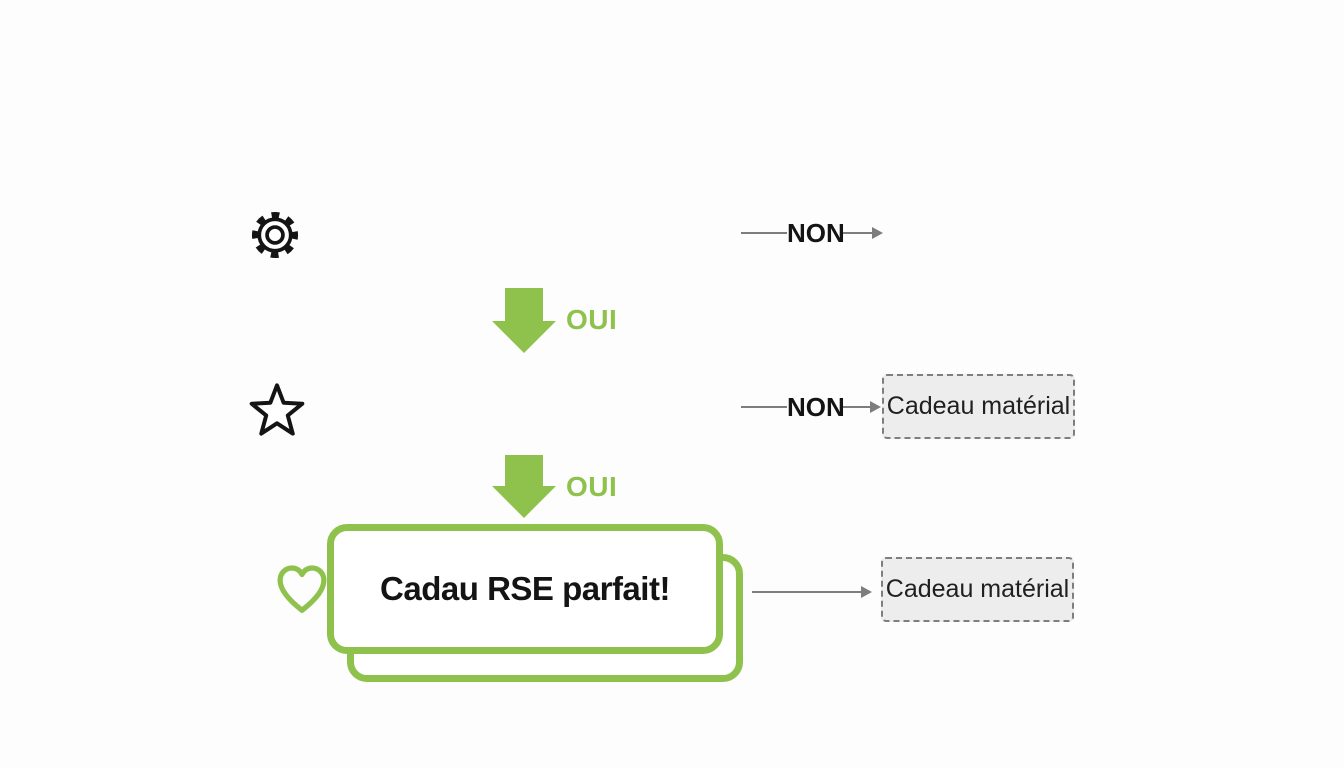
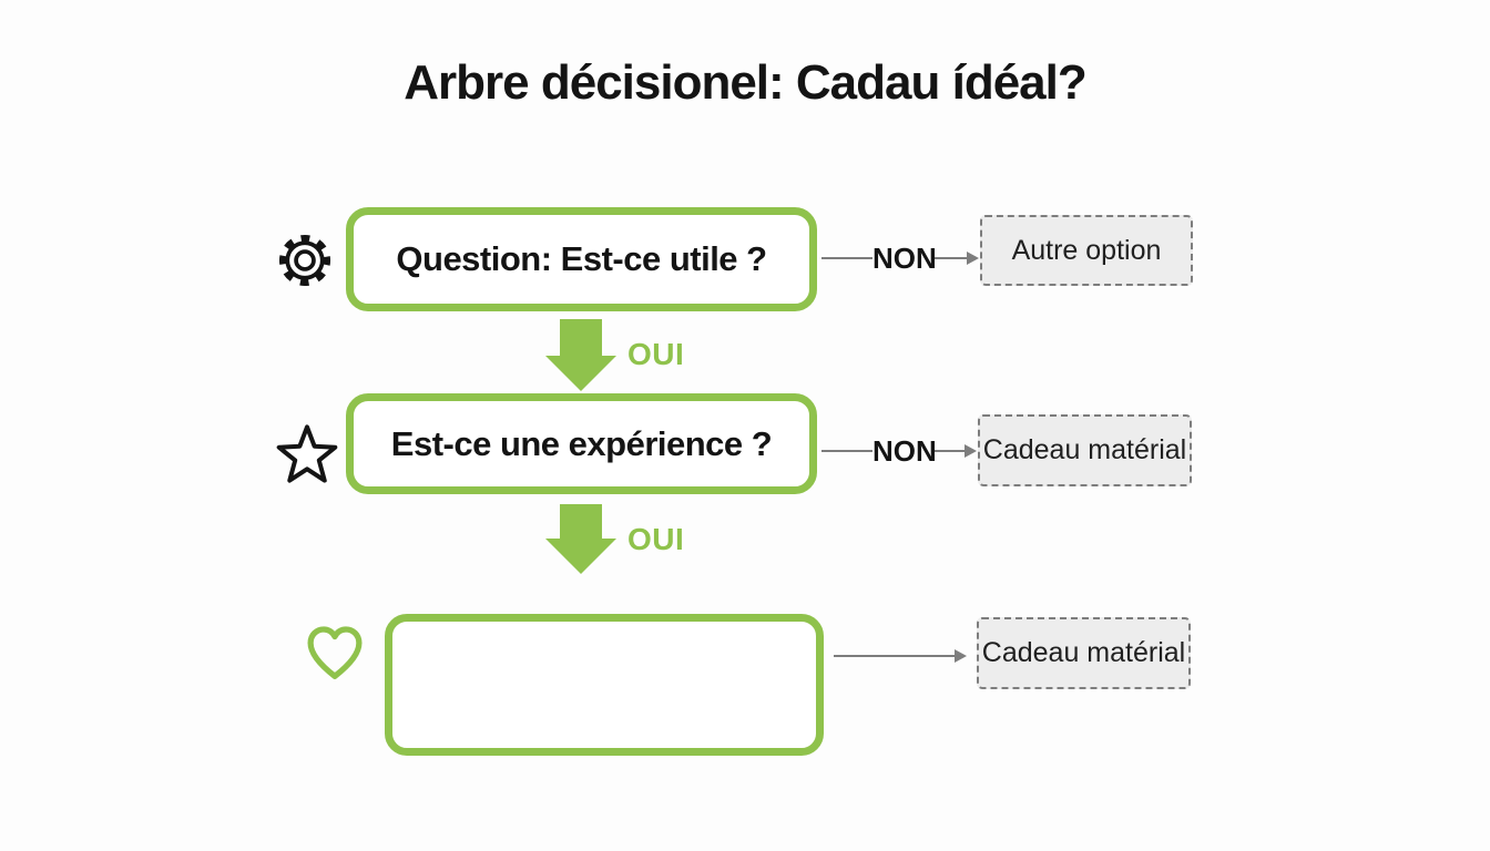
+ Arbre décisionel: Cadau ídéal?
+ Question: Est-ce utile ?
  NON
+ Autre option
  OUI
+ Est-ce une expérience ?
  NON
  Cadeau matérial
  OUI
- Cadau RSE parfait!
  Cadeau matérial
